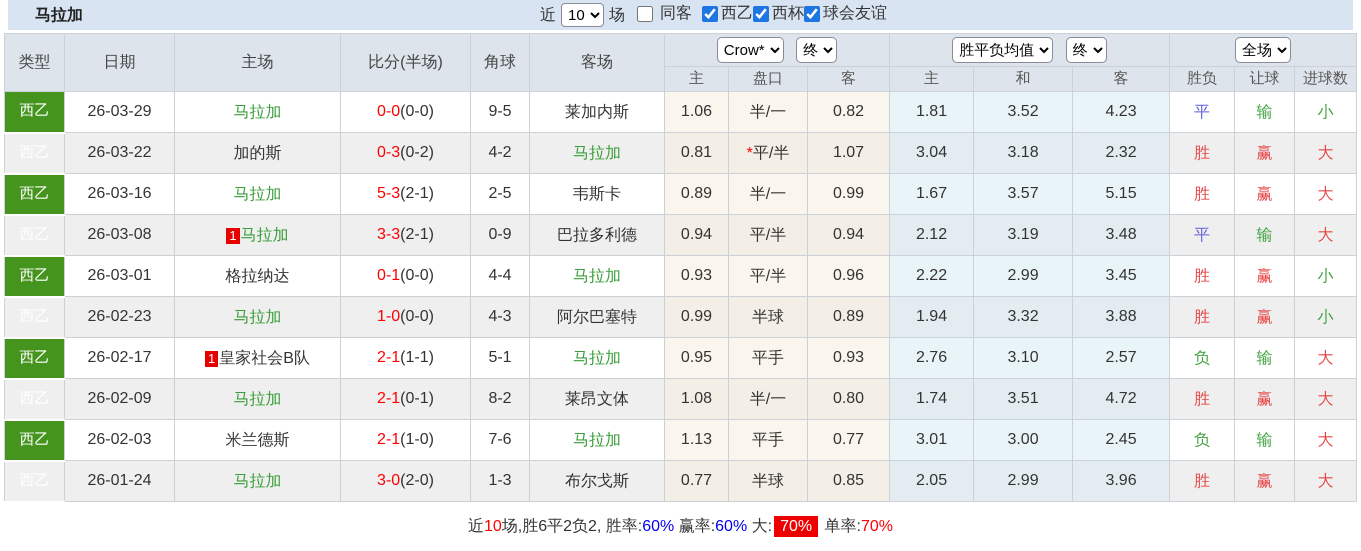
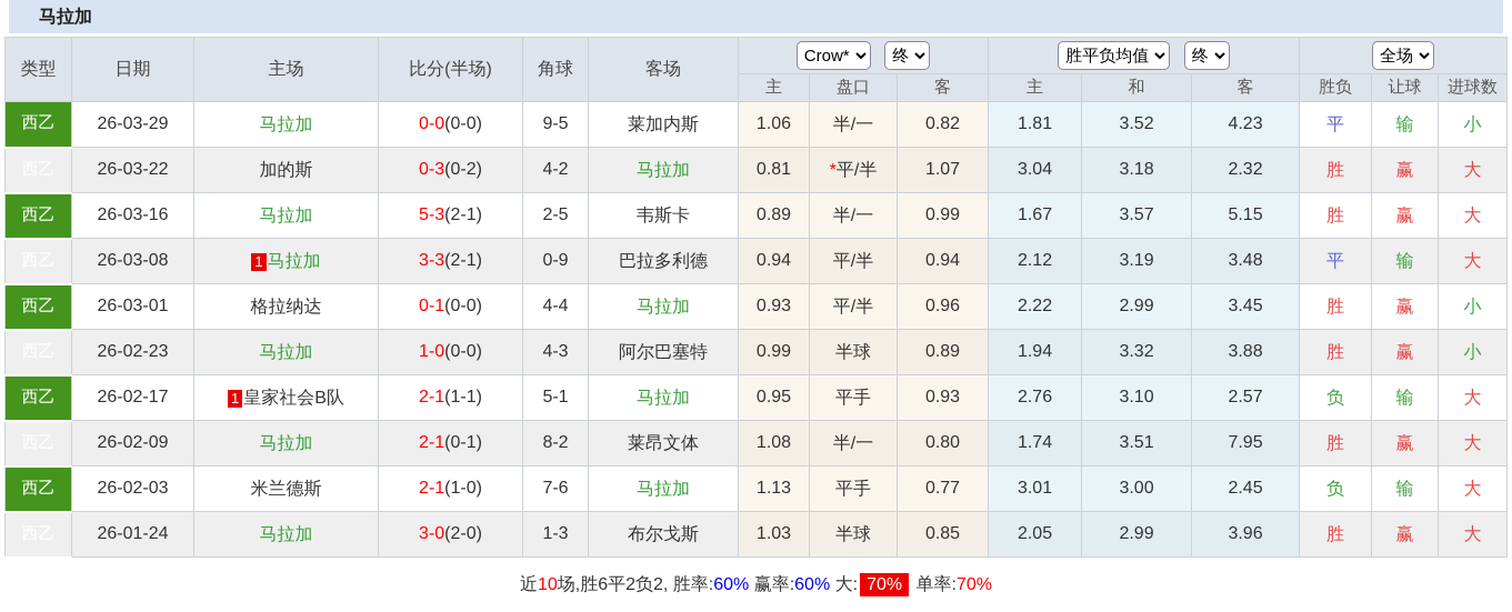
  马拉加
- 近
- 10
- 场
- 同客
- 西乙
- 西杯
- 球会友谊
  类型	日期	主场	比分(半场)	角球	客场	Crow* 终	胜平负均值 终	全场
  主	盘口	客	主	和	客	胜负	让球	进球数
  西乙	26-03-29	马拉加	0-0(0-0)	9-5	莱加内斯	1.06	半/一	0.82	1.81	3.52	4.23	平	输	小
  	26-03-22	加的斯	0-3(0-2)	4-2	马拉加	0.81	*平/半	1.07	3.04	3.18	2.32	胜	赢	大
  西乙	26-03-16	马拉加	5-3(2-1)	2-5	韦斯卡	0.89	半/一	0.99	1.67	3.57	5.15	胜	赢	大
  	26-03-08	1 马拉加	3-3(2-1)	0-9	巴拉多利德	0.94	平/半	0.94	2.12	3.19	3.48	平	输	大
  西乙	26-03-01	格拉纳达	0-1(0-0)	4-4	马拉加	0.93	平/半	0.96	2.22	2.99	3.45	胜	赢	小
  	26-02-23	马拉加	1-0(0-0)	4-3	阿尔巴塞特	0.99	半球	0.89	1.94	3.32	3.88	胜	赢	小
  西乙	26-02-17	1 皇家社会B队	2-1(1-1)	5-1	马拉加	0.95	平手	0.93	2.76	3.10	2.57	负	输	大
- 	26-02-09	马拉加	2-1(0-1)	8-2	莱昂文体	1.08	半/一	0.80	1.74	3.51	4.72	胜	赢	大
+ 	26-02-09	马拉加	2-1(0-1)	8-2	莱昂文体	1.08	半/一	0.80	1.74	3.51	7.95	胜	赢	大
  西乙	26-02-03	米兰德斯	2-1(1-0)	7-6	马拉加	1.13	平手	0.77	3.01	3.00	2.45	负	输	大
- 	26-01-24	马拉加	3-0(2-0)	1-3	布尔戈斯	0.77	半球	0.85	2.05	2.99	3.96	胜	赢	大
+ 	26-01-24	马拉加	3-0(2-0)	1-3	布尔戈斯	1.03	半球	0.85	2.05	2.99	3.96	胜	赢	大
  近10场,胜6平2负2, 胜率:60% 赢率:60% 大: 70% 单率:70%
